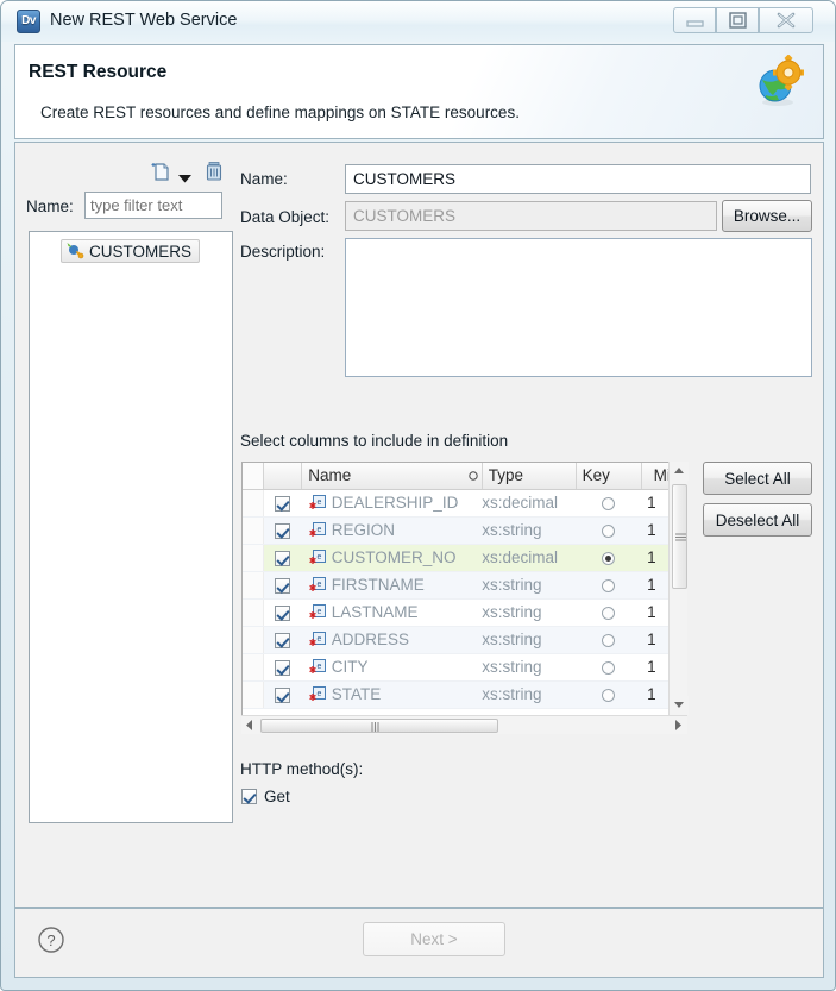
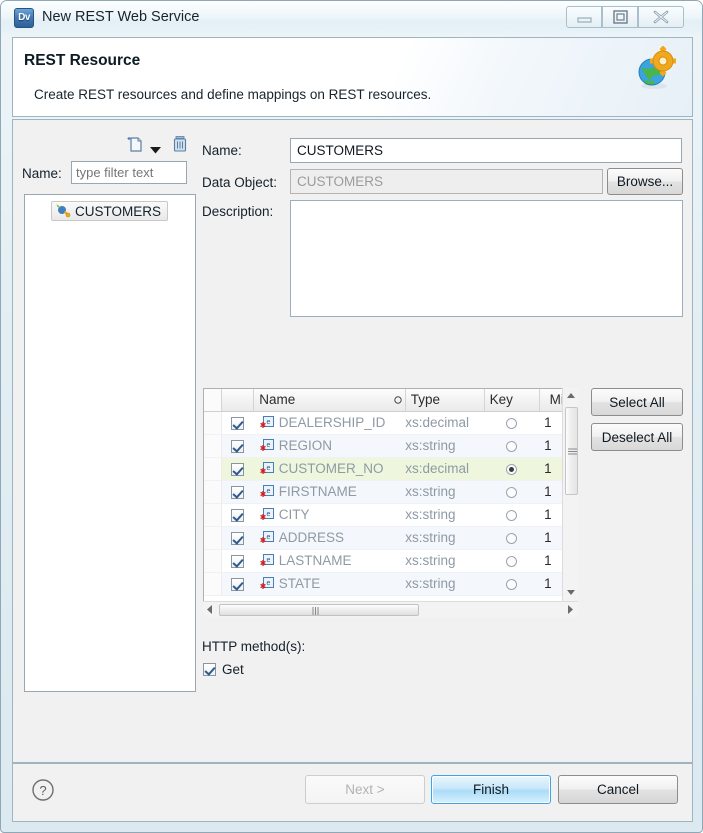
  Dv
  New REST Web Service
  REST Resource
- Create REST resources and define mappings on STATE resources.
+ Create REST resources and define mappings on REST resources.
  Name:
  type filter text
  CUSTOMERS
  Name:
  CUSTOMERS
  Data Object:
  CUSTOMERS
  Browse...
  Description:
- Select columns to include in definition
  		Name	Type	Key	M
  		DEALERSHIP_ID	xs:decimal		1
  		REGION	xs:string		1
  		CUSTOMER_NO	xs:decimal		1
  		FIRSTNAME	xs:string		1
- 		LASTNAME	xs:string		1
+ 		CITY	xs:string		1
  		ADDRESS	xs:string		1
- 		CITY	xs:string		1
+ 		LASTNAME	xs:string		1
  		STATE	xs:string		1
  Select All
  Deselect All
  HTTP method(s):
  Get
  ?
  Next >
+ Finish
+ Cancel
